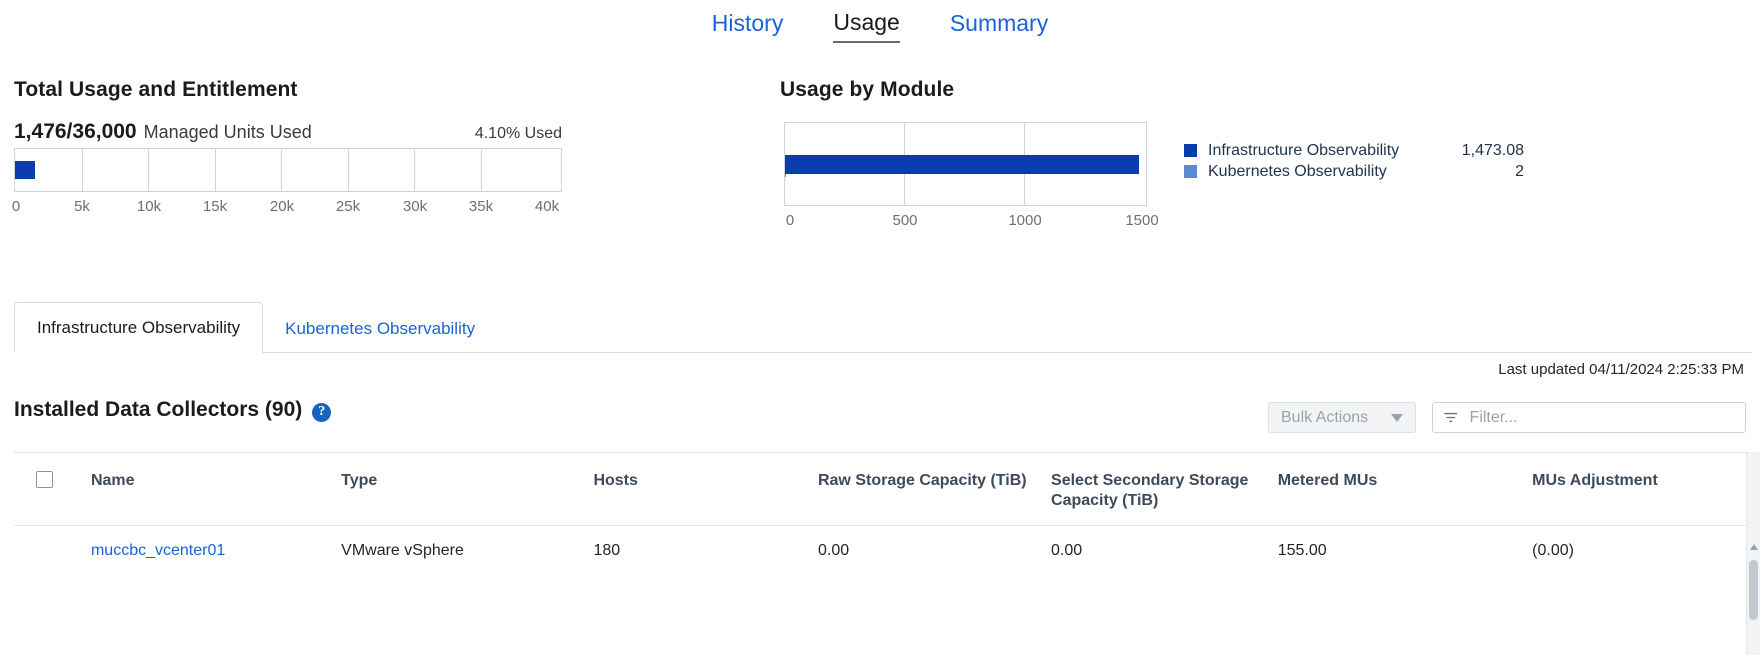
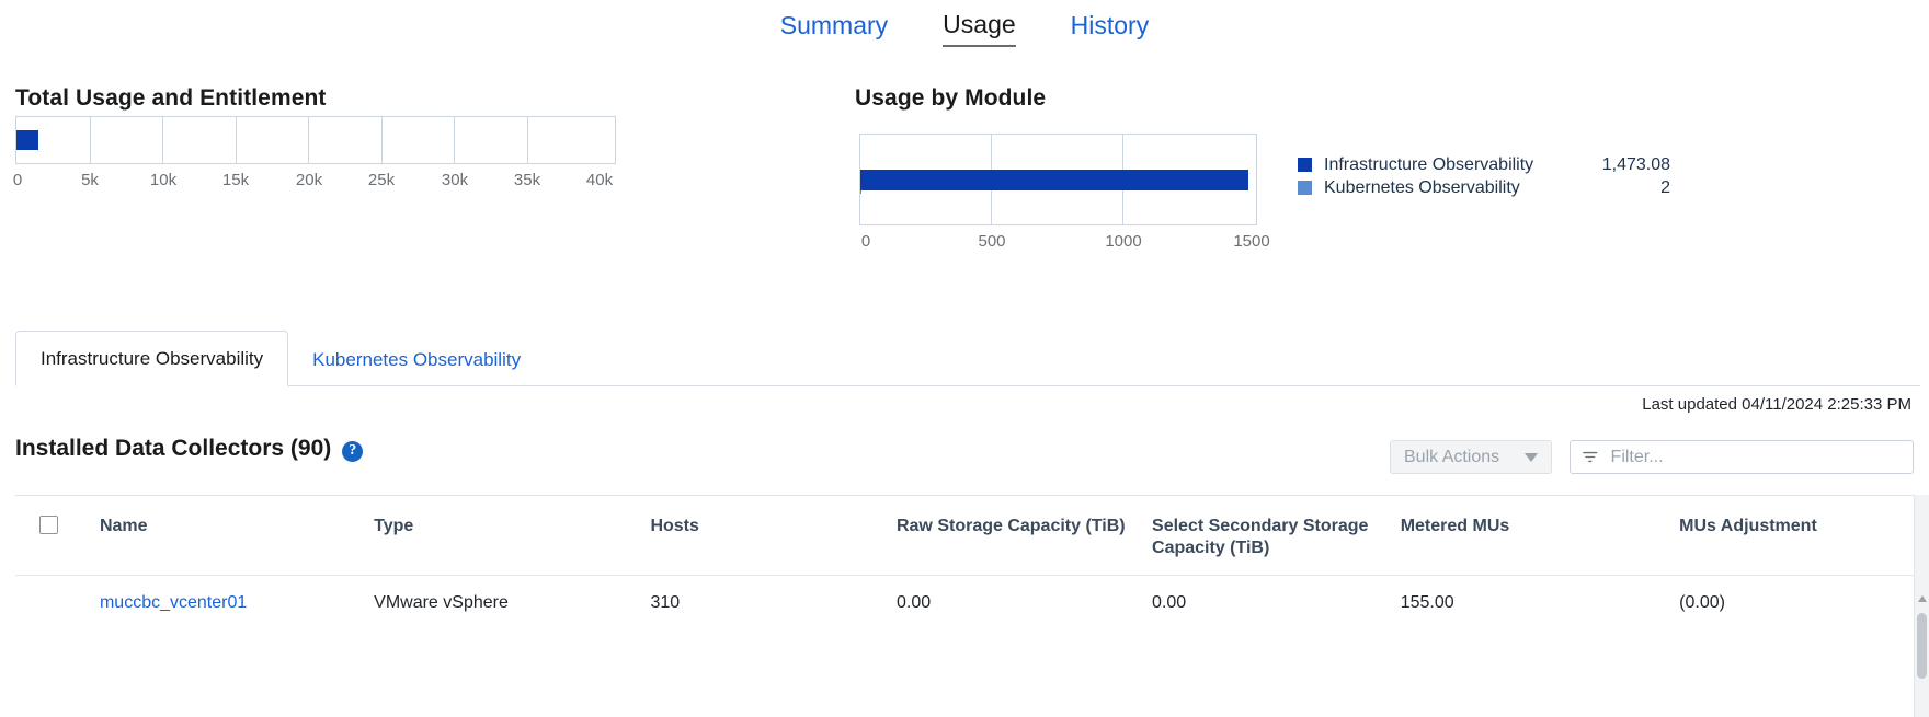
- History
+ Summary
  Usage
- Summary
+ History
  Total Usage and Entitlement
- 1,476/36,000
- Managed Units Used
- 4.10% Used
  0
  5k
  10k
  15k
  20k
  25k
  30k
  35k
  40k
  Usage by Module
  0
  500
  1000
  1500
  Infrastructure Observability
  1,473.08
  Kubernetes Observability
  2
  Infrastructure Observability
  Kubernetes Observability
  Last updated 04/11/2024 2:25:33 PM
  Installed Data Collectors (90)
  ?
  Bulk Actions
  Filter...
  	Name	Type	Hosts	Raw Storage Capacity (TiB)	Select Secondary Storage Capacity (TiB)	Metered MUs	MUs Adjustment
- 	muccbc_vcenter01	VMware vSphere	180	0.00	0.00	155.00	(0.00)
+ 	muccbc_vcenter01	VMware vSphere	310	0.00	0.00	155.00	(0.00)
